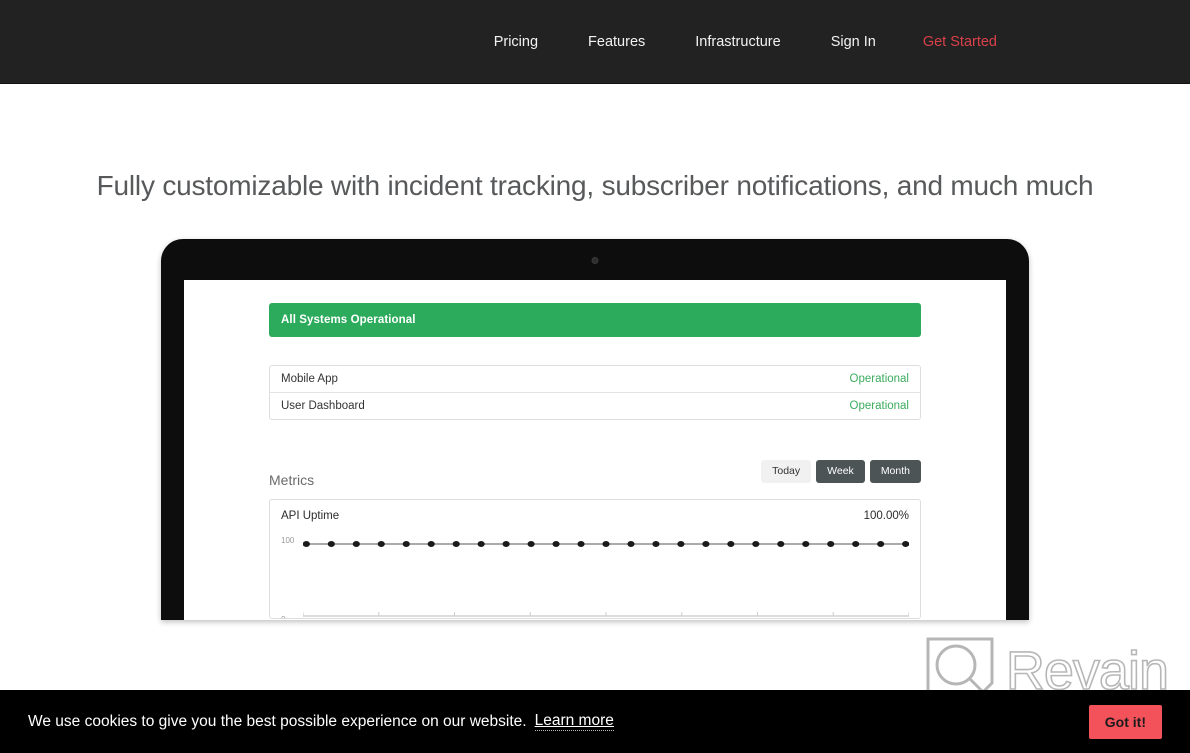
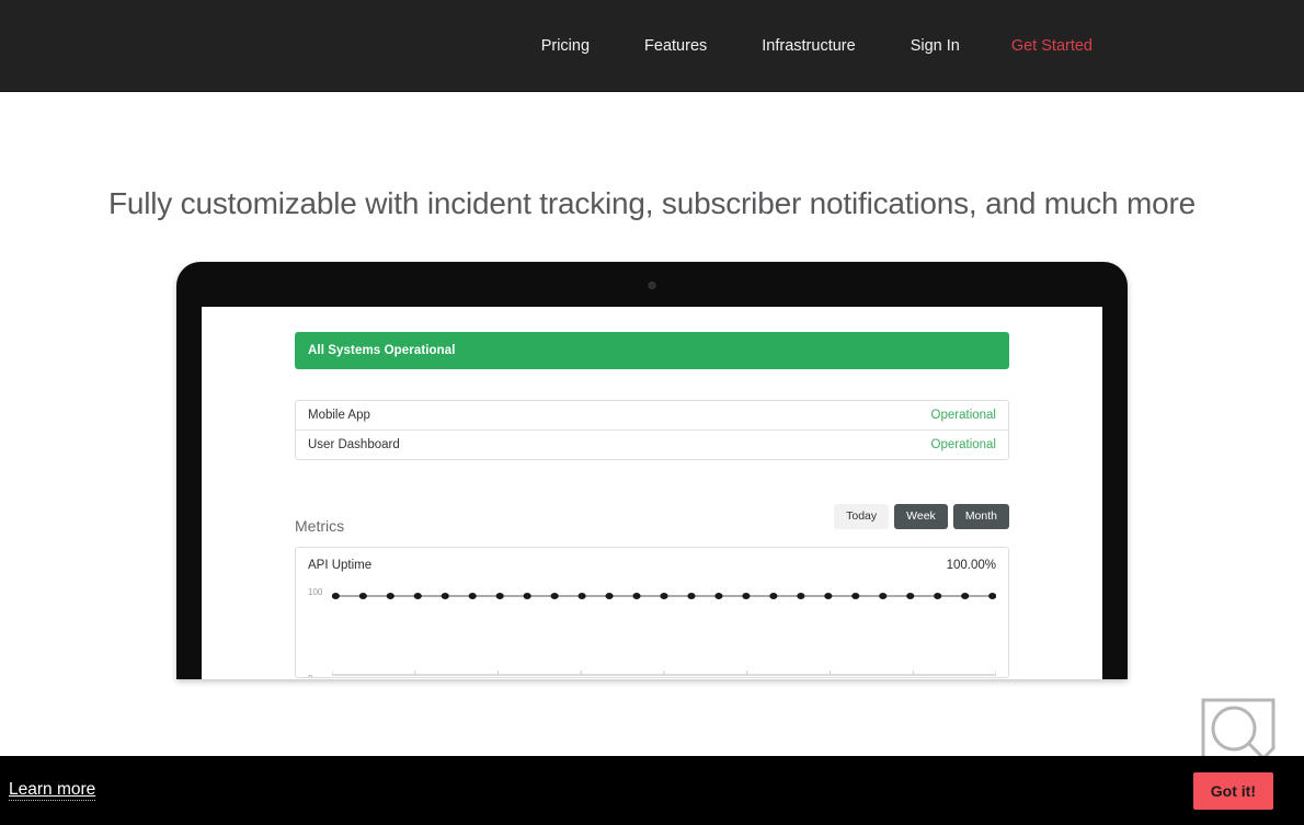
  Pricing
  Features
  Infrastructure
  Sign In
  Get Started
- Fully customizable with incident tracking, subscriber notifications, and much much
+ Fully customizable with incident tracking, subscriber notifications, and much more
  All Systems Operational
  Mobile App
  Operational
  User Dashboard
  Operational
  Metrics
  Today
  Week
  Month
  API Uptime
  100.00%
  100
- Revain
- We use cookies to give you the best possible experience on our website.
  Learn more
  Got it!
